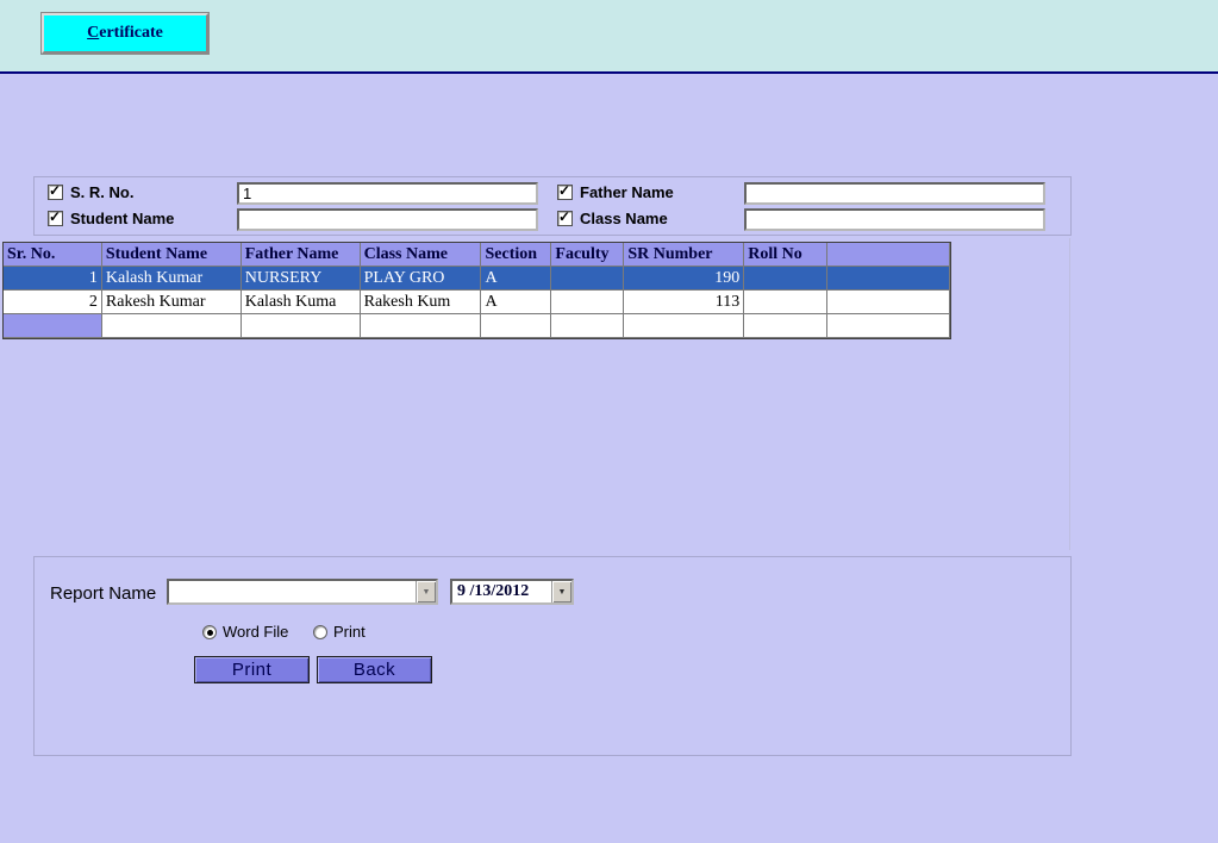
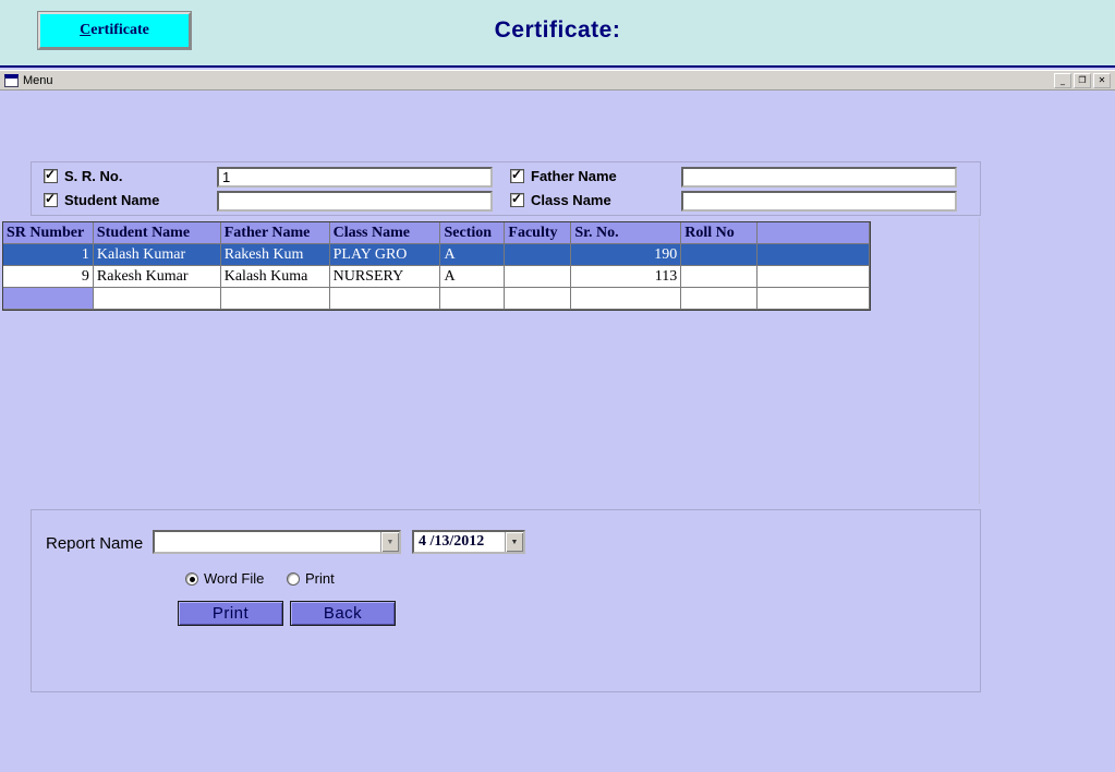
  Certificate
+ Certificate:
+ Menu
+ _
+ ❐
+ ✕
  ✓
  S. R. No.
  1
  ✓
  Student Name
  ✓
  Father Name
  ✓
  Class Name
- Sr. No.
+ SR Number
  Student Name
  Father Name
  Class Name
  Section
  Faculty
- SR Number
+ Sr. No.
  Roll No
  1
  Kalash Kumar
- NURSERY
+ Rakesh Kum
  PLAY GRO
  A
  190
- 2
+ 9
  Rakesh Kumar
  Kalash Kuma
- Rakesh Kum
+ NURSERY
  A
  113
  Report Name
- 9 /13/2012
+ 4 /13/2012
  Word File
  Print
  Print
  Back
